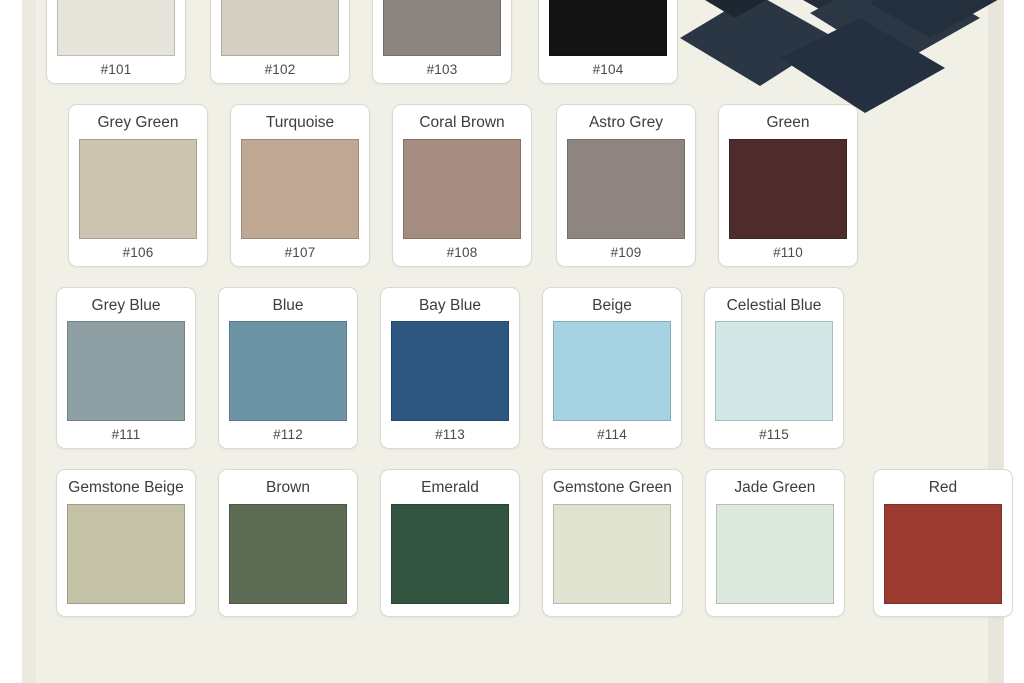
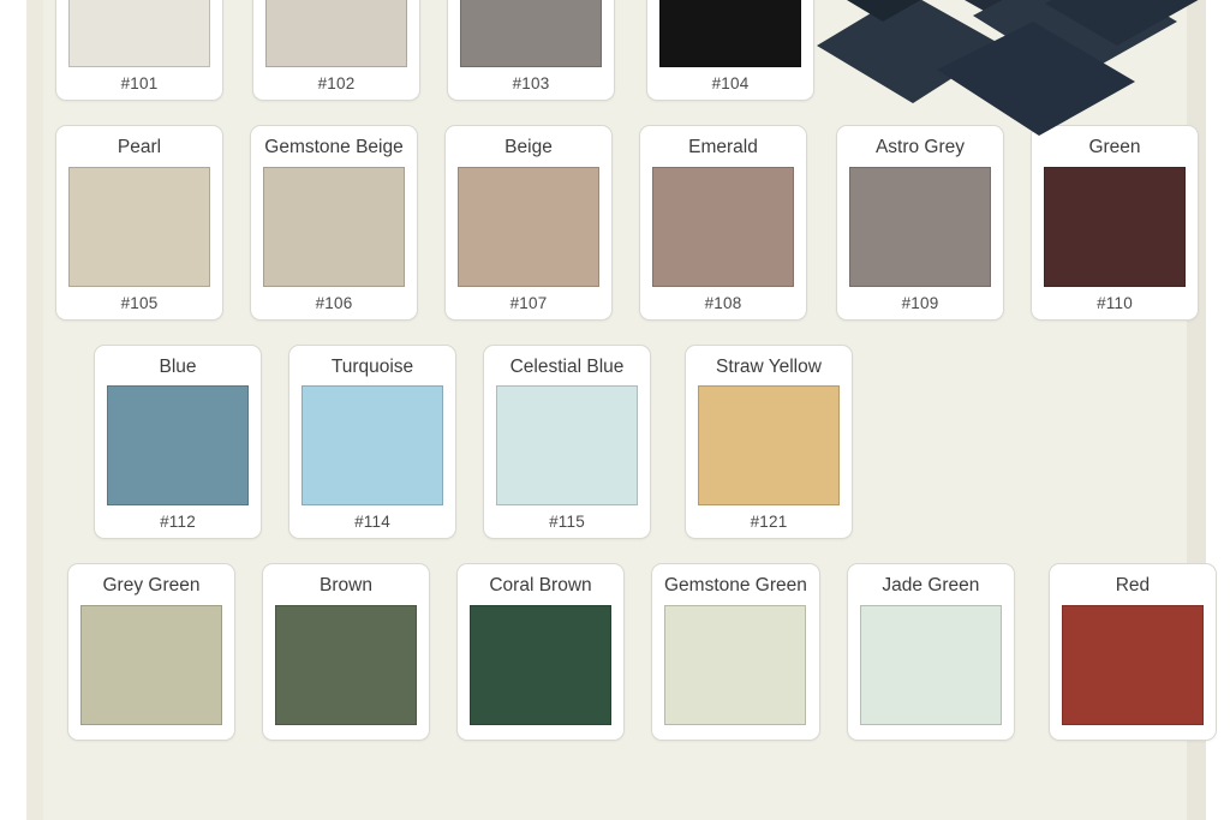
  #101
  #102
  #103
  #104
+ Pearl
+ #105
- Grey Green
+ Gemstone Beige
  #106
- Turquoise
+ Beige
  #107
- Coral Brown
+ Emerald
  #108
  Astro Grey
  #109
  Green
  #110
- Grey Blue
- #111
  Blue
  #112
- Bay Blue
- #113
- Beige
+ Turquoise
  #114
  Celestial Blue
  #115
+ Straw Yellow
+ #121
- Gemstone Beige
+ Grey Green
  Brown
- Emerald
+ Coral Brown
  Gemstone Green
  Jade Green
  Red
